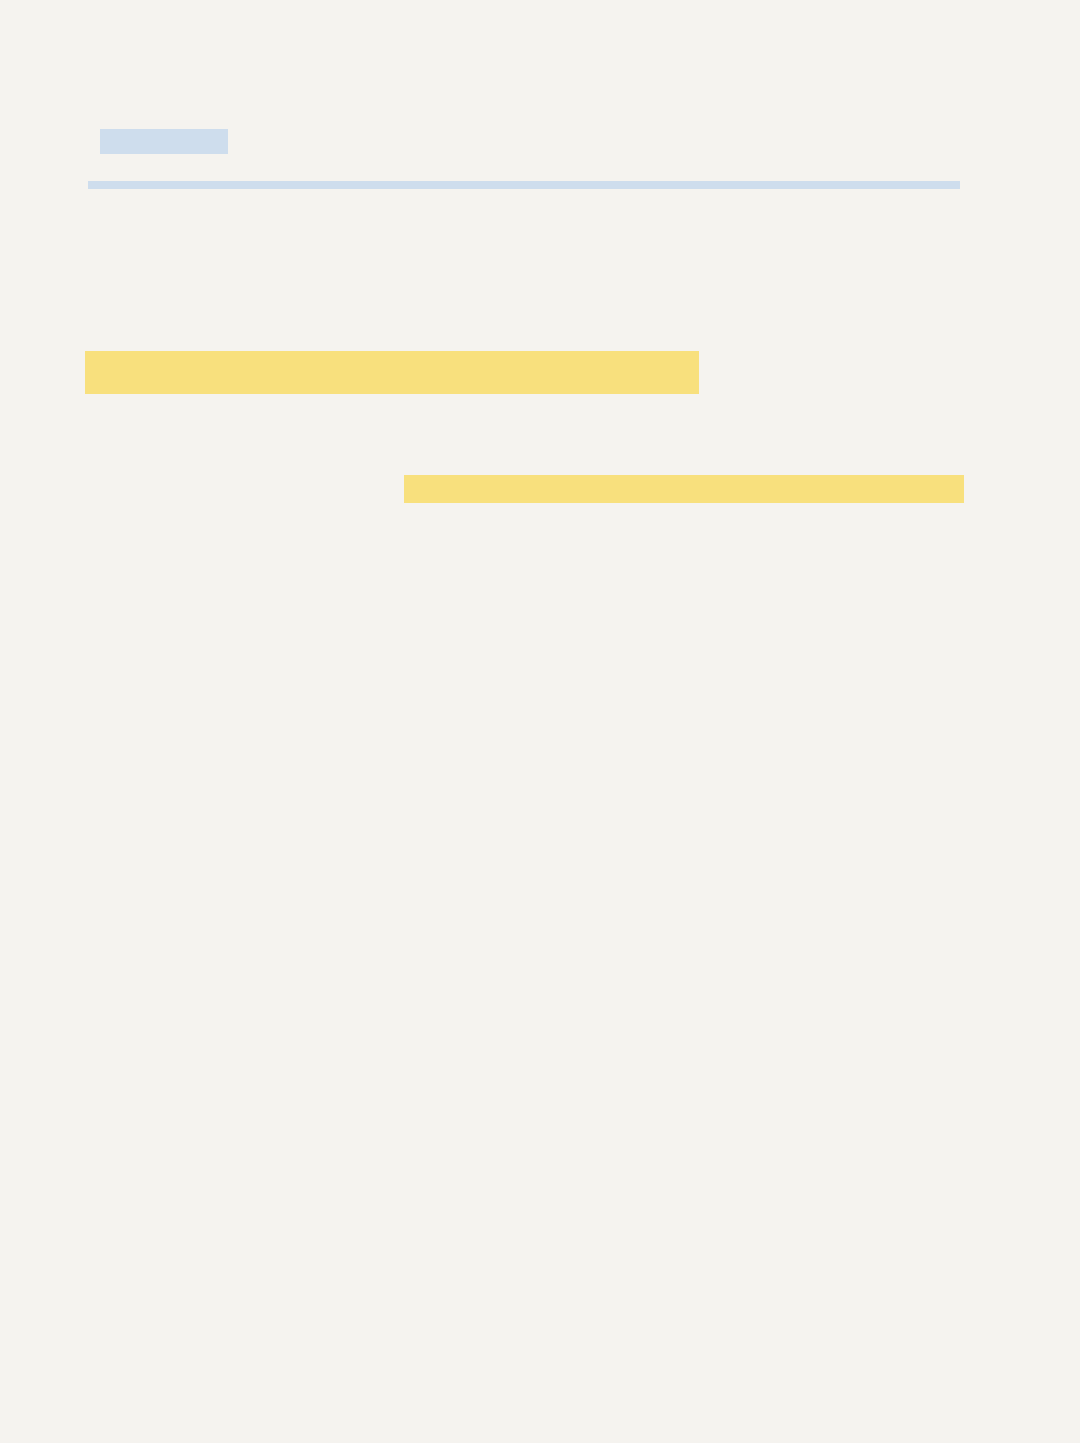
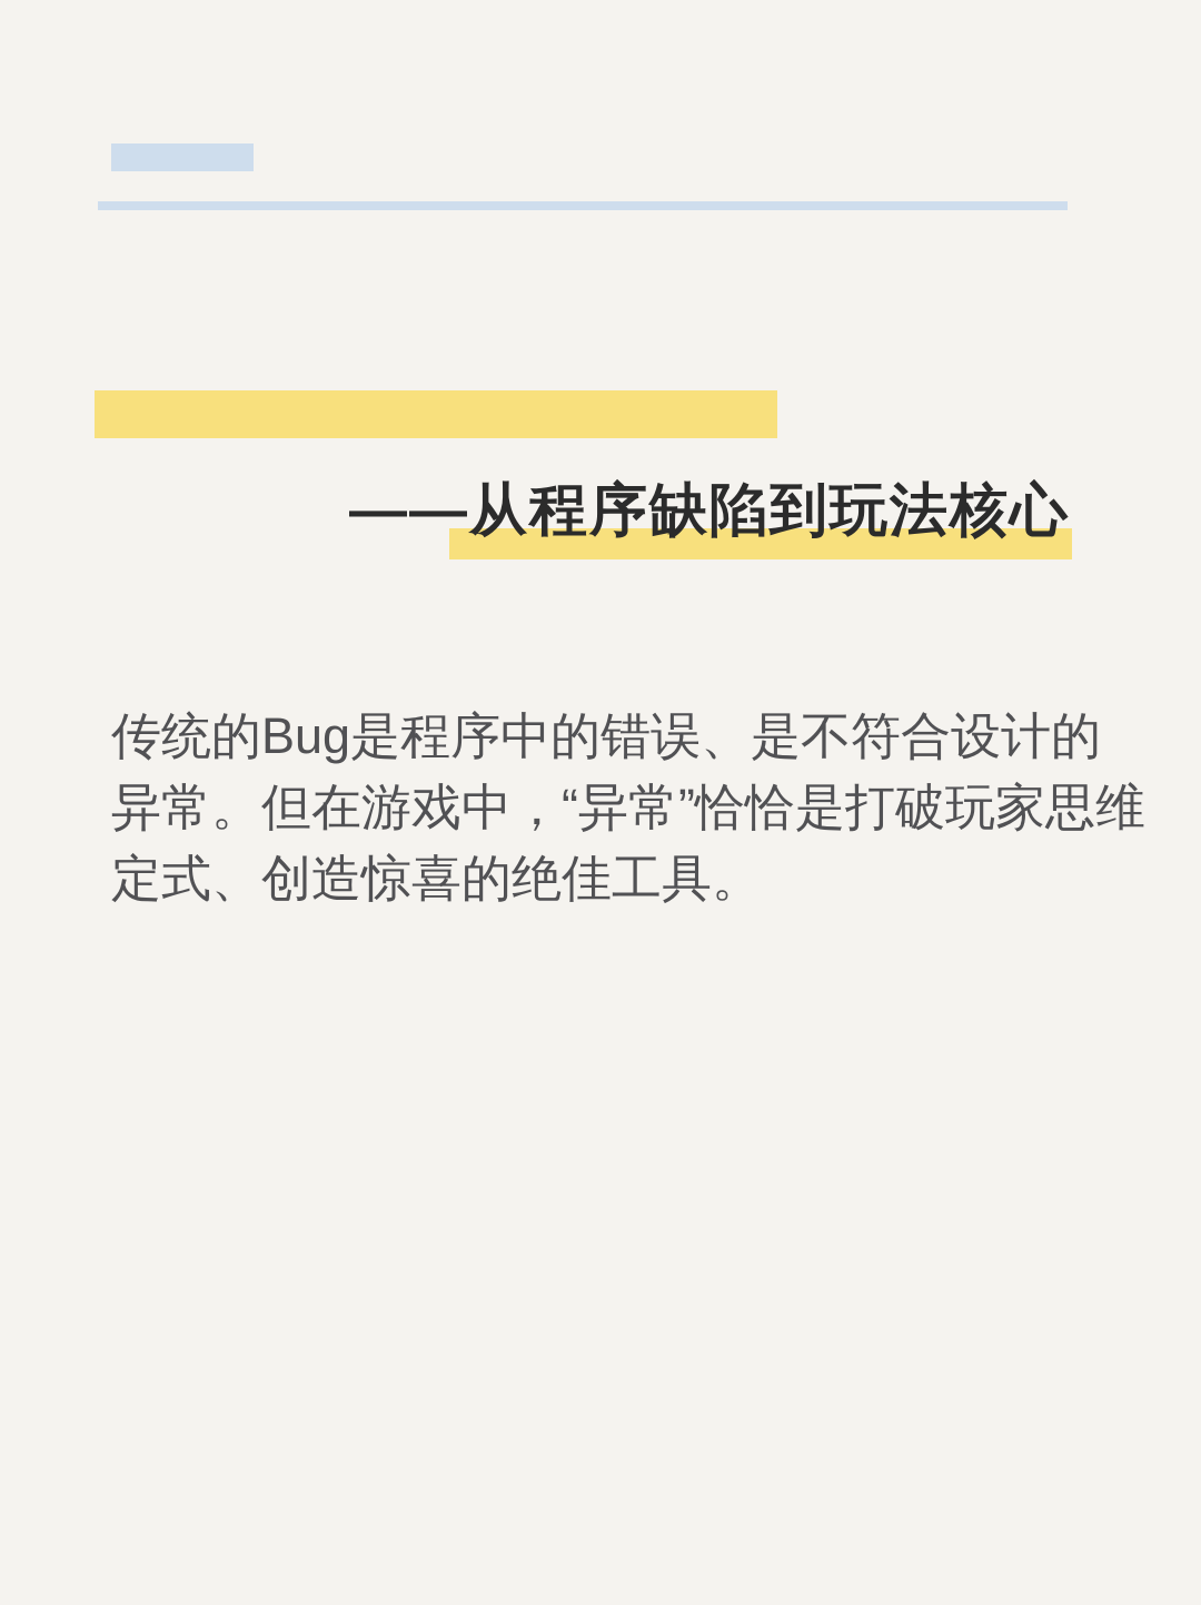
+ ——从程序缺陷到玩法核心
+ 传统的Bug是程序中的错误、是不符合设计的异常。但在游戏中，“异常”恰恰是打破玩家思维定式、创造惊喜的绝佳工具。
